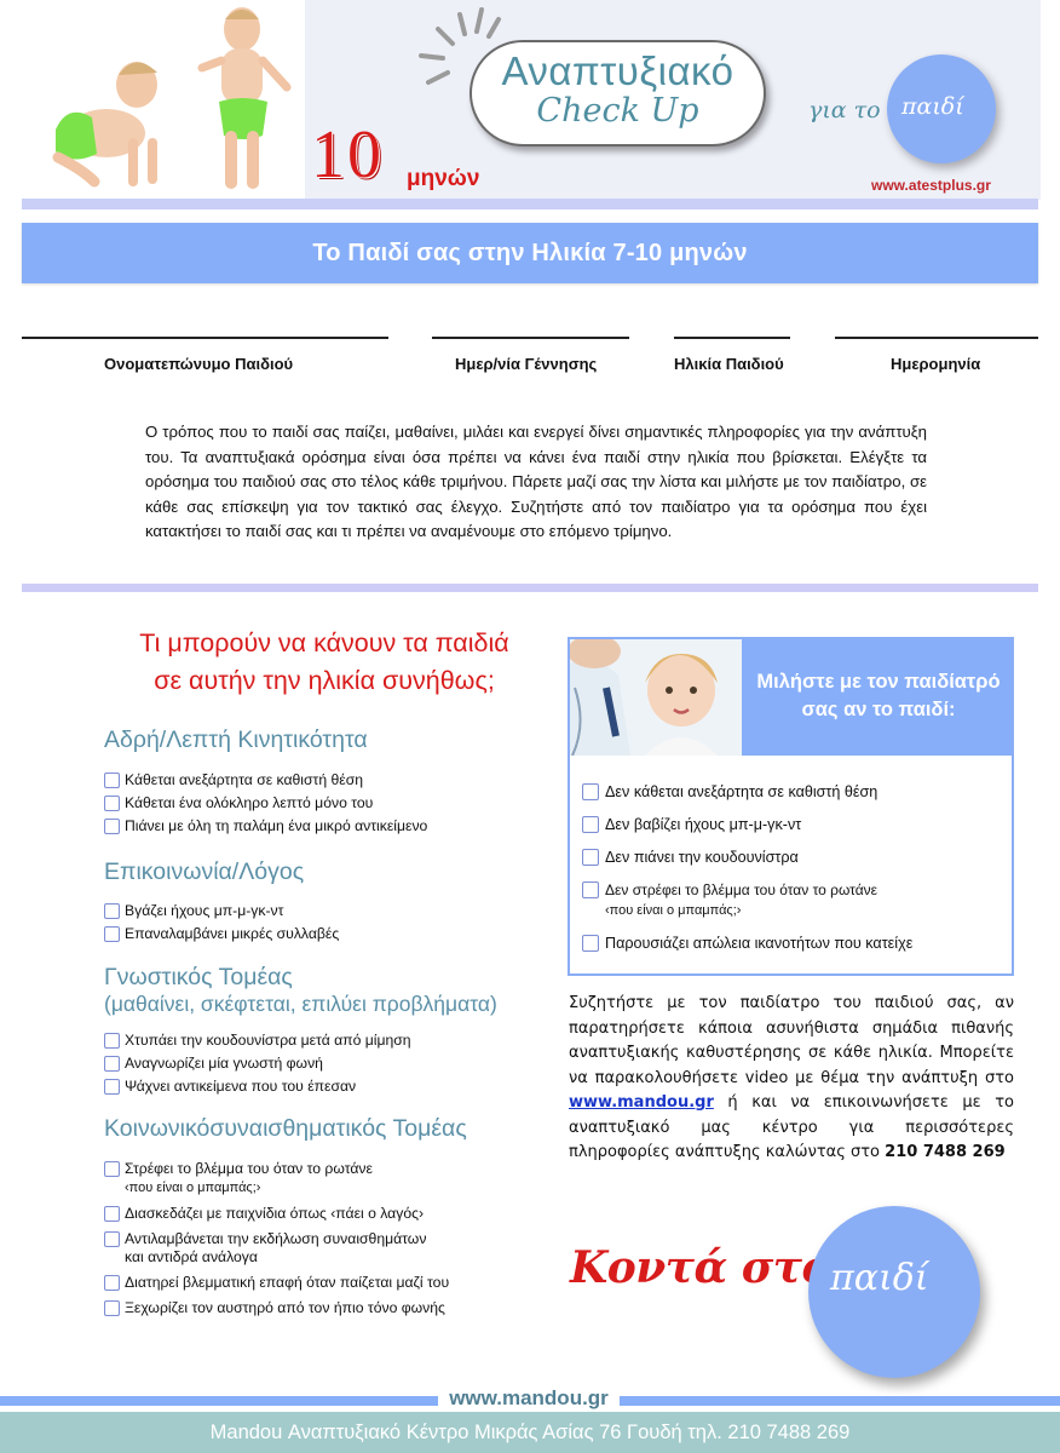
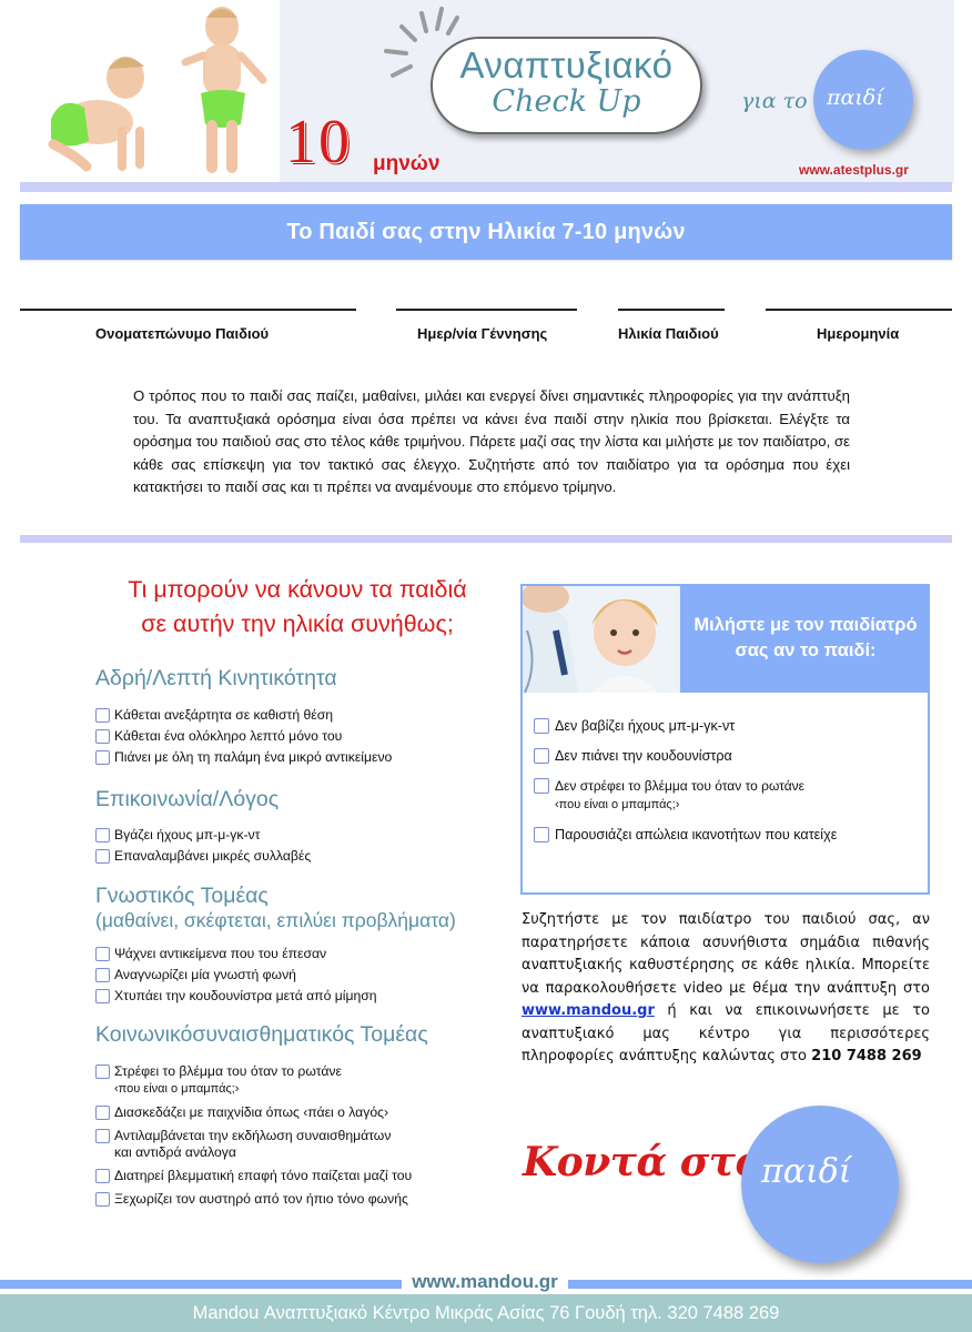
  10
  μηνών
  Αναπτυξιακό
  Check Up
  για το
  παιδί
  www.atestplus.gr
  Το Παιδί σας στην Ηλικία 7-10 μηνών
  Ονοματεπώνυμο Παιδιού
  Ημερ/νία Γέννησης
  Ηλικία Παιδιού
  Ημερομηνία
  Ο τρόπος που το παιδί σας παίζει, μαθαίνει, μιλάει και ενεργεί δίνει σημαντικές πληροφορίες για την ανάπτυξη του. Τα αναπτυξιακά ορόσημα είναι όσα πρέπει να κάνει ένα παιδί στην ηλικία που βρίσκεται. Ελέγξτε τα ορόσημα του παιδιού σας στο τέλος κάθε τριμήνου. Πάρετε μαζί σας την λίστα και μιλήστε με τον παιδίατρο, σε κάθε σας επίσκεψη για τον τακτικό σας έλεγχο. Συζητήστε από τον παιδίατρο για τα ορόσημα που έχει κατακτήσει το παιδί σας και τι πρέπει να αναμένουμε στο επόμενο τρίμηνο.
  Τι μπορούν να κάνουν τα παιδιά
  σε αυτήν την ηλικία συνήθως;
  Αδρή/Λεπτή Κινητικότητα
  Κάθεται ανεξάρτητα σε καθιστή θέση
  Κάθεται ένα ολόκληρο λεπτό μόνο του
  Πιάνει με όλη τη παλάμη ένα μικρό αντικείμενο
  Επικοινωνία/Λόγος
  Βγάζει ήχους μπ-μ-γκ-ντ
  Επαναλαμβάνει μικρές συλλαβές
  Γνωστικός Τομέας
  (μαθαίνει, σκέφτεται, επιλύει προβλήματα)
- Χτυπάει την κουδουνίστρα μετά από μίμηση
+ Ψάχνει αντικείμενα που του έπεσαν
  Αναγνωρίζει μία γνωστή φωνή
- Ψάχνει αντικείμενα που του έπεσαν
+ Χτυπάει την κουδουνίστρα μετά από μίμηση
  Κοινωνικόσυναισθηματικός Τομέας
  Στρέφει το βλέμμα του όταν το ρωτάνε
  ‹που είναι ο μπαμπάς;›
  Διασκεδάζει με παιχνίδια όπως ‹πάει ο λαγός›
  Αντιλαμβάνεται την εκδήλωση συναισθημάτων
  και αντιδρά ανάλογα
- Διατηρεί βλεμματική επαφή όταν παίζεται μαζί του
+ Διατηρεί βλεμματική επαφή τόνο παίζεται μαζί του
  Ξεχωρίζει τον αυστηρό από τον ήπιο τόνο φωνής
  Μιλήστε με τον παιδίατρό
  σας αν το παιδί:
- Δεν κάθεται ανεξάρτητα σε καθιστή θέση
  Δεν βαβίζει ήχους μπ-μ-γκ-ντ
  Δεν πιάνει την κουδουνίστρα
  Δεν στρέφει το βλέμμα του όταν το ρωτάνε
  ‹που είναι ο μπαμπάς;›
  Παρουσιάζει απώλεια ικανοτήτων που κατείχε
  Συζητήστε με τον παιδίατρο του παιδιού σας, αν παρατηρήσετε κάποια ασυνήθιστα σημάδια πιθανής αναπτυξιακής καθυστέρησης σε κάθε ηλικία. Μπορείτε να παρακολουθήσετε video με θέμα την ανάπτυξη στο www.mandou.gr ή και να επικοινωνήσετε με το αναπτυξιακό μας κέντρο για περισσότερες πληροφορίες ανάπτυξης καλώντας στο 210 7488 269
  Κοντά στ
  παιδί
  www.mandou.gr
- Mandou Αναπτυξιακό Κέντρο Μικράς Ασίας 76 Γουδή τηλ. 210 7488 269
+ Mandou Αναπτυξιακό Κέντρο Μικράς Ασίας 76 Γουδή τηλ. 320 7488 269
